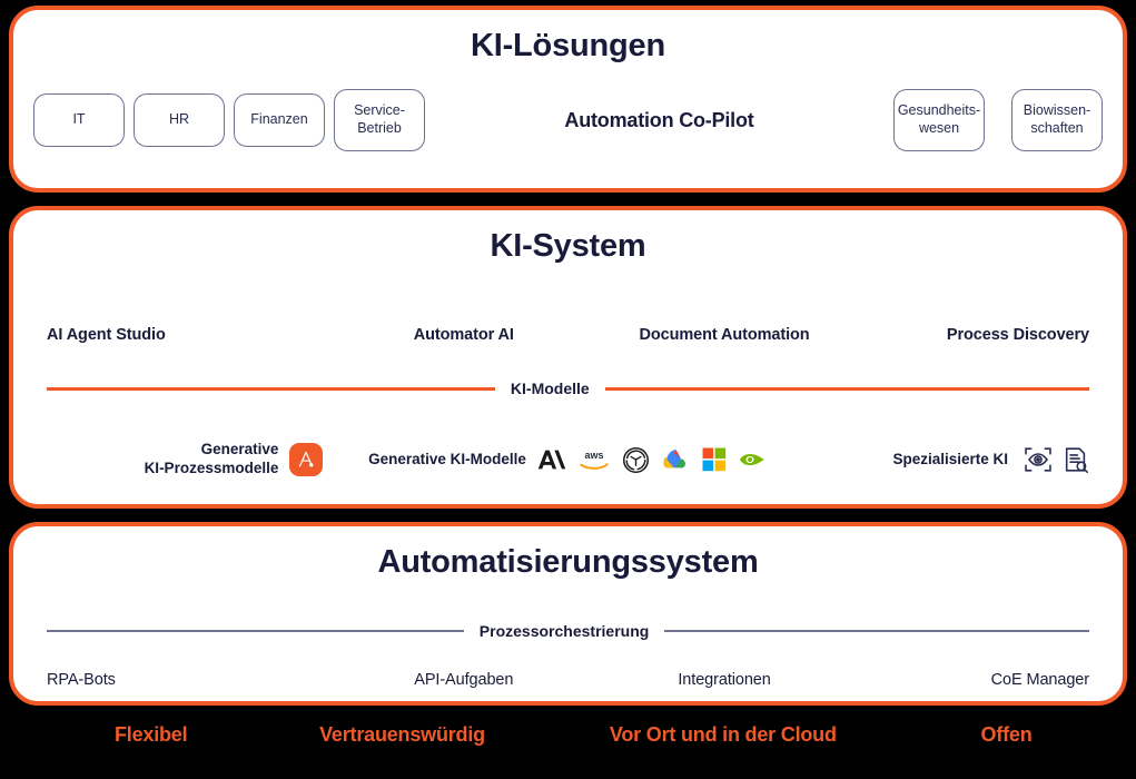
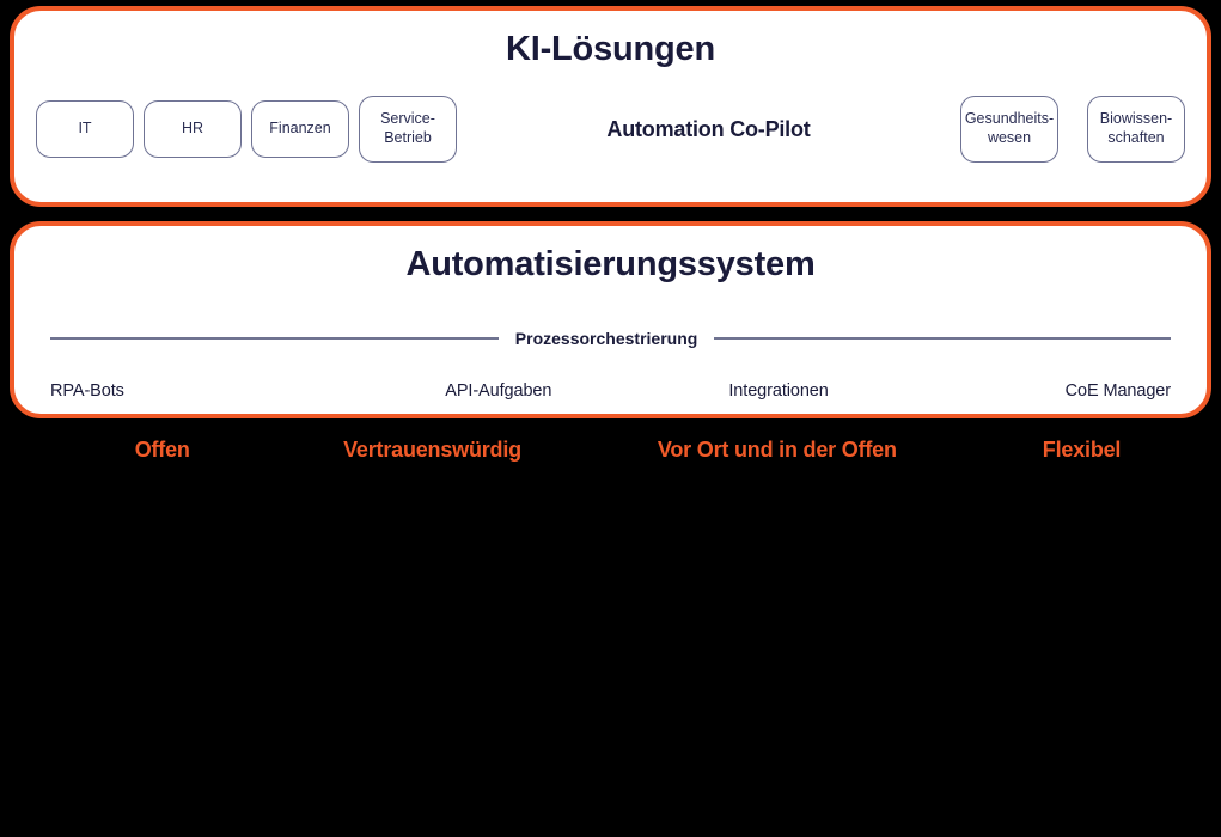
  KI-Lösungen
  IT
  HR
  Finanzen
  Service-
  Betrieb
  Automation Co-Pilot
  Gesundheits-
  wesen
  Biowissen-
  schaften
- KI-System
- AI Agent Studio
- Automator AI
- Document Automation
- Process Discovery
- KI-Modelle
- Generative
- KI-Prozessmodelle
- Generative KI-Modelle
- aws
- Spezialisierte KI
  Automatisierungssystem
  Prozessorchestrierung
  RPA-Bots
  API-Aufgaben
  Integrationen
  CoE Manager
- Flexibel
+ Offen
  Vertrauenswürdig
- Vor Ort und in der Cloud
+ Vor Ort und in der Offen
- Offen
+ Flexibel
